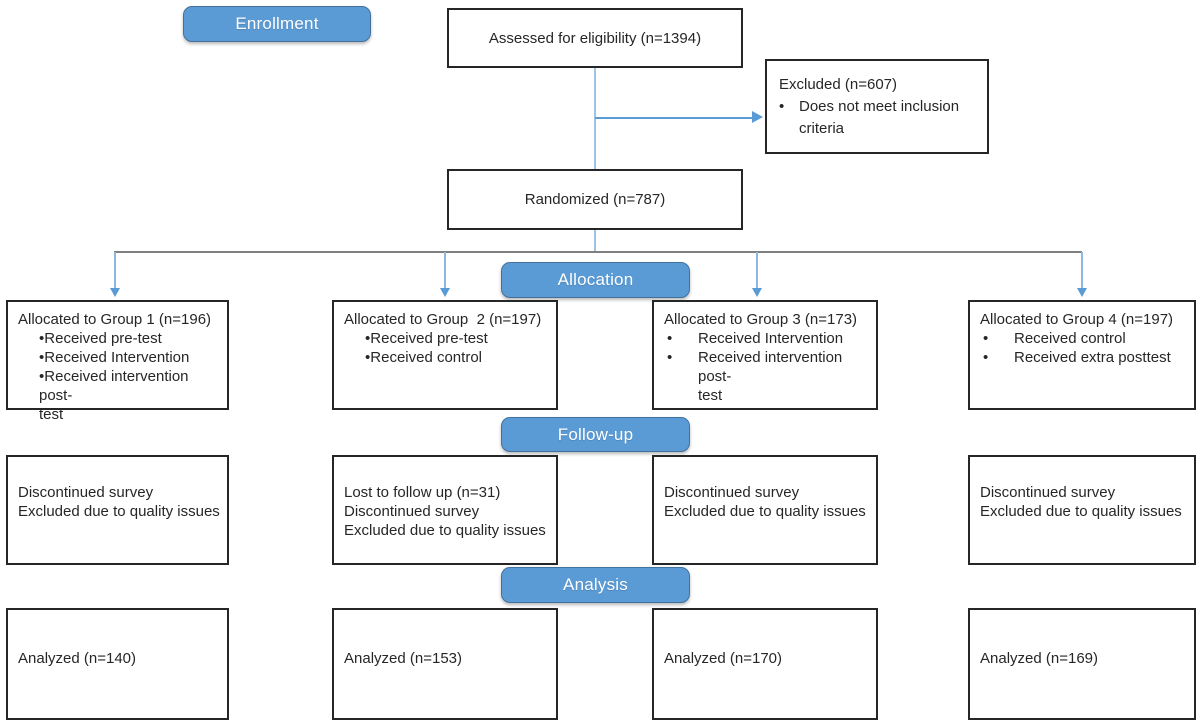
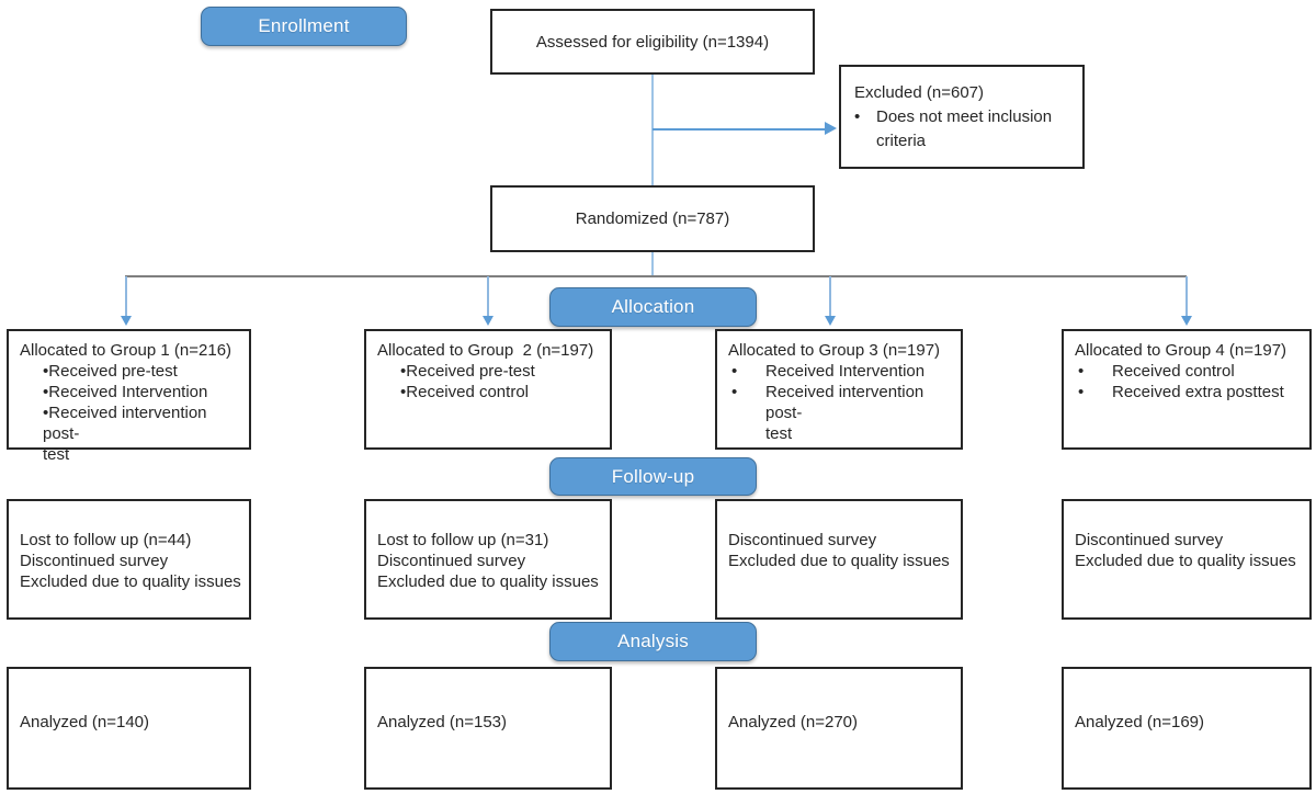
  Enrollment
  Allocation
  Follow-up
  Analysis
  Assessed for eligibility (n=1394)
  Excluded (n=607)
  •
  Does not meet inclusion
  criteria
  Randomized (n=787)
- Allocated to Group 1 (n=196)
+ Allocated to Group 1 (n=216)
  •Received pre-test
  •Received Intervention
  •Received intervention post-
  test
  Allocated to Group 2 (n=197)
  •Received pre-test
  •Received control
- Allocated to Group 3 (n=173)
+ Allocated to Group 3 (n=197)
  •
  Received Intervention
  •
  Received intervention post-
  test
  Allocated to Group 4 (n=197)
  •
  Received control
  •
  Received extra posttest
+ Lost to follow up (n=44)
  Discontinued survey
  Excluded due to quality issues
  Lost to follow up (n=31)
  Discontinued survey
  Excluded due to quality issues
  Discontinued survey
  Excluded due to quality issues
  Discontinued survey
  Excluded due to quality issues
  Analyzed (n=140)
  Analyzed (n=153)
- Analyzed (n=170)
+ Analyzed (n=270)
  Analyzed (n=169)
